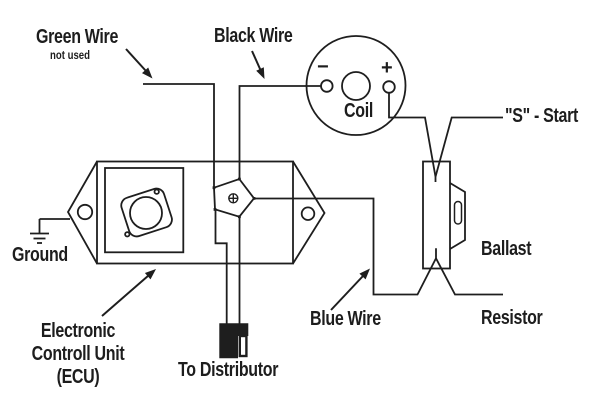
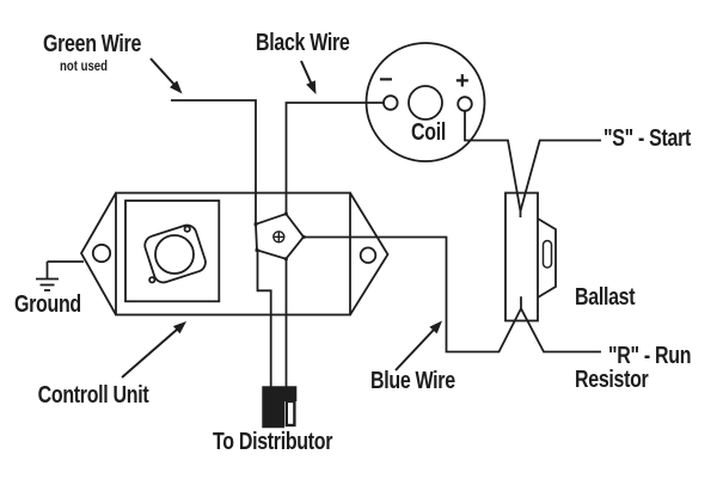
  Green Wire
  not used
  Black Wire
  −
  +
  Coil
  "S" - Start
  Ballast
  Resistor
+ "R" - Run
  Ground
- Electronic
  Controll Unit
- (ECU)
  To Distributor
  Blue Wire
